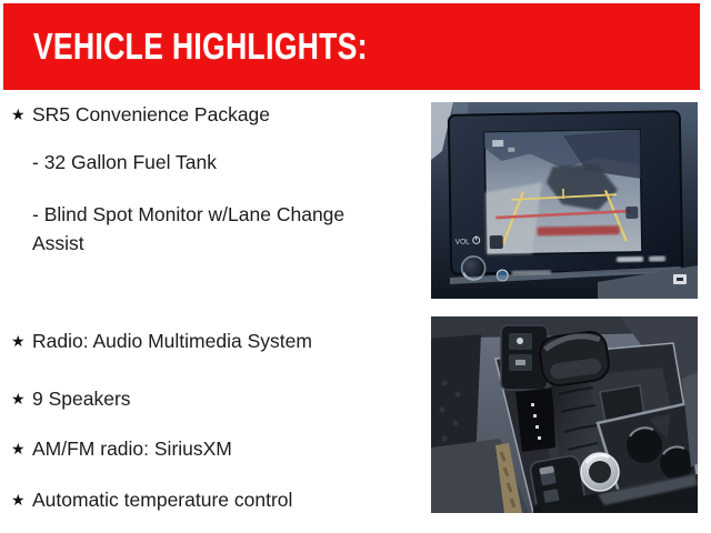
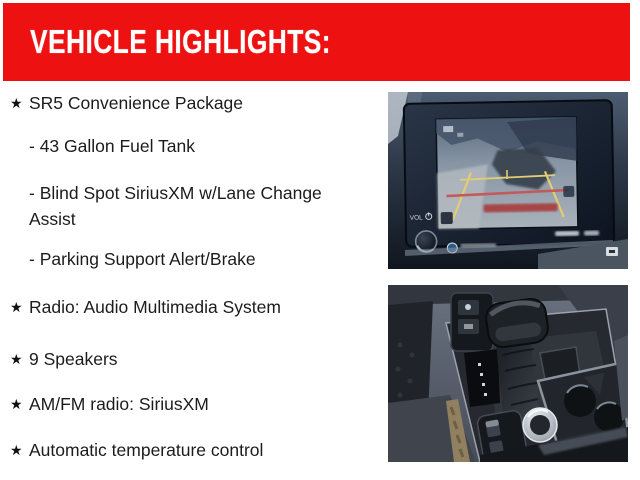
  VEHICLE HIGHLIGHTS:
  ★
  SR5 Convenience Package
- - 32 Gallon Fuel Tank
+ - 43 Gallon Fuel Tank
- - Blind Spot Monitor w/Lane Change Assist
+ - Blind Spot SiriusXM w/Lane Change Assist
+ - Parking Support Alert/Brake
  ★
  Radio: Audio Multimedia System
  ★
  9 Speakers
  ★
  AM/FM radio: SiriusXM
  ★
  Automatic temperature control
